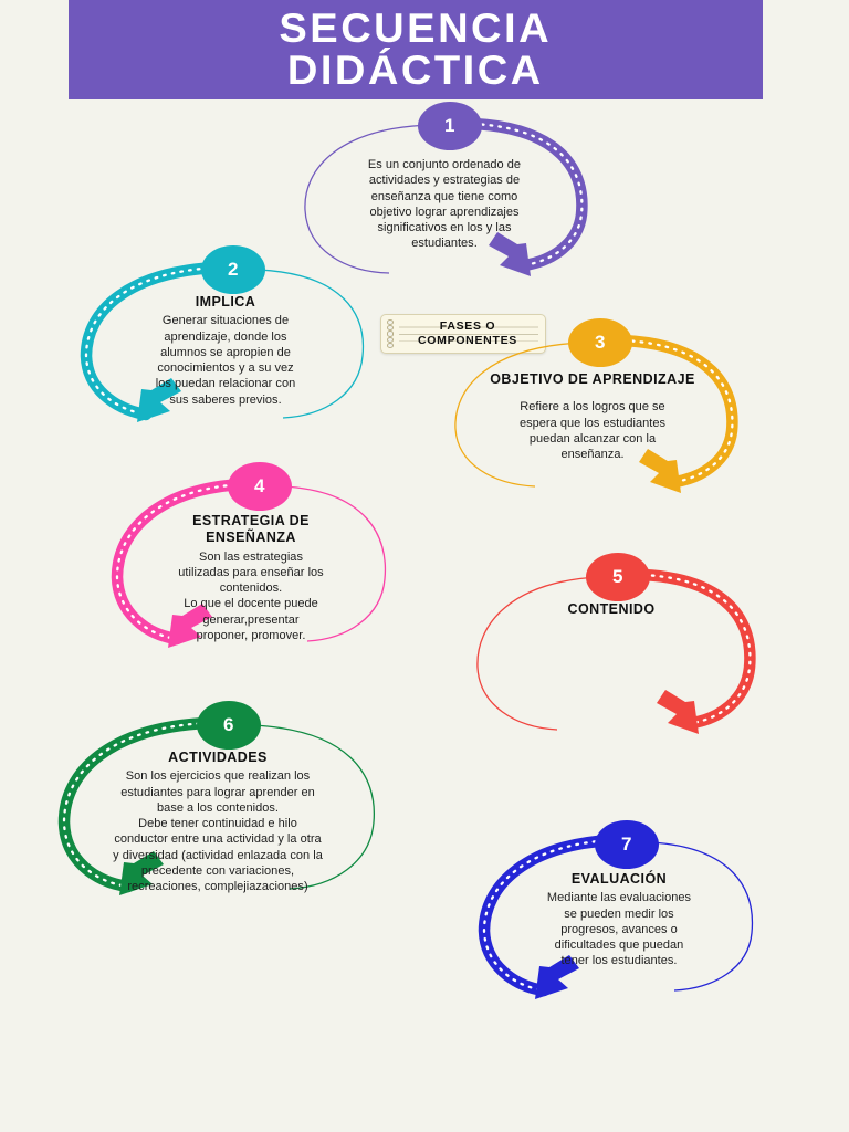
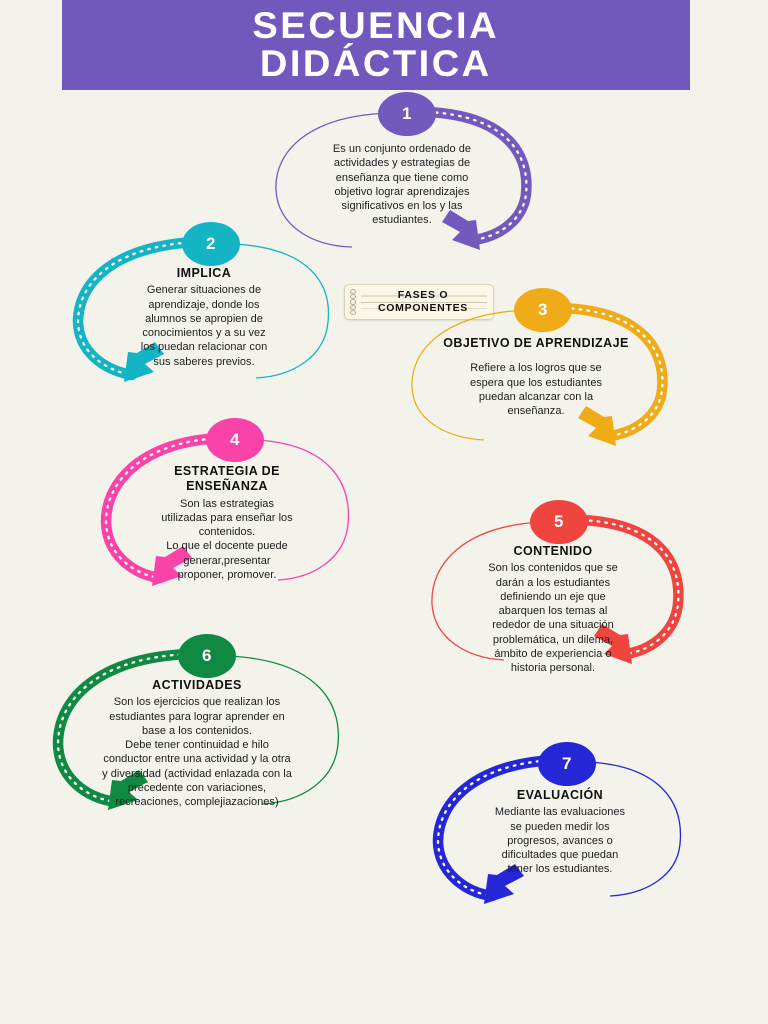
  SECUENCIA
  DIDÁCTICA
  FASES O
  COMPONENTES
  1
  Es un conjunto ordenado de
  actividades y estrategias de
  enseñanza que tiene como
  objetivo lograr aprendizajes
  significativos en los y las
  estudiantes.
  2
  IMPLICA
  Generar situaciones de
  aprendizaje, donde los
  alumnos se apropien de
  conocimientos y a su vez
  los puedan relacionar con
  sus saberes previos.
  3
  OBJETIVO DE APRENDIZAJE
  Refiere a los logros que se
  espera que los estudiantes
  puedan alcanzar con la
  enseñanza.
  4
  ESTRATEGIA DE
  ENSEÑANZA
  Son las estrategias
  utilizadas para enseñar los
  contenidos.
  Lo que el docente puede
  generar,presentar
  proponer, promover.
  5
  CONTENIDO
+ Son los contenidos que se
+ darán a los estudiantes
+ definiendo un eje que
+ abarquen los temas al
+ rededor de una situación
+ problemática, un dilema,
+ ámbito de experiencia o
+ historia personal.
  6
  ACTIVIDADES
  Son los ejercicios que realizan los
  estudiantes para lograr aprender en
  base a los contenidos.
  Debe tener continuidad e hilo
  conductor entre una actividad y la otra
  y diversidad (actividad enlazada con la
  precedente con variaciones,
  recreaciones, complejiazaciones)
  7
  EVALUACIÓN
  Mediante las evaluaciones
  se pueden medir los
  progresos, avances o
  dificultades que puedan
  tener los estudiantes.
